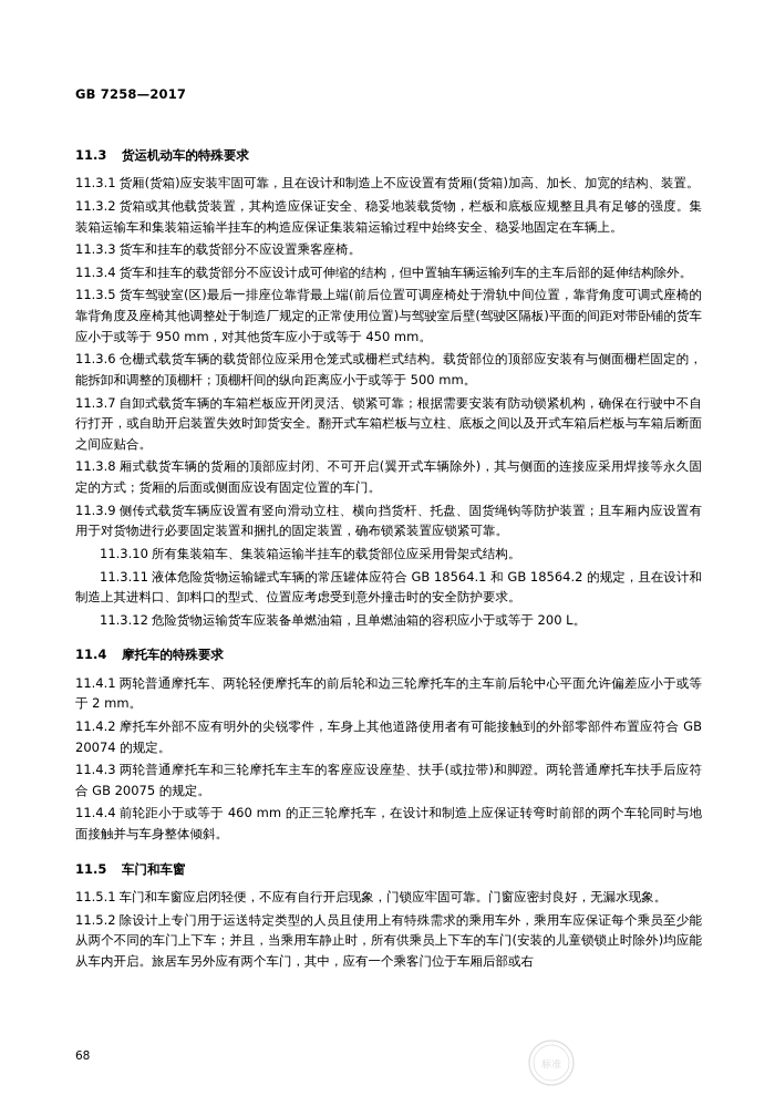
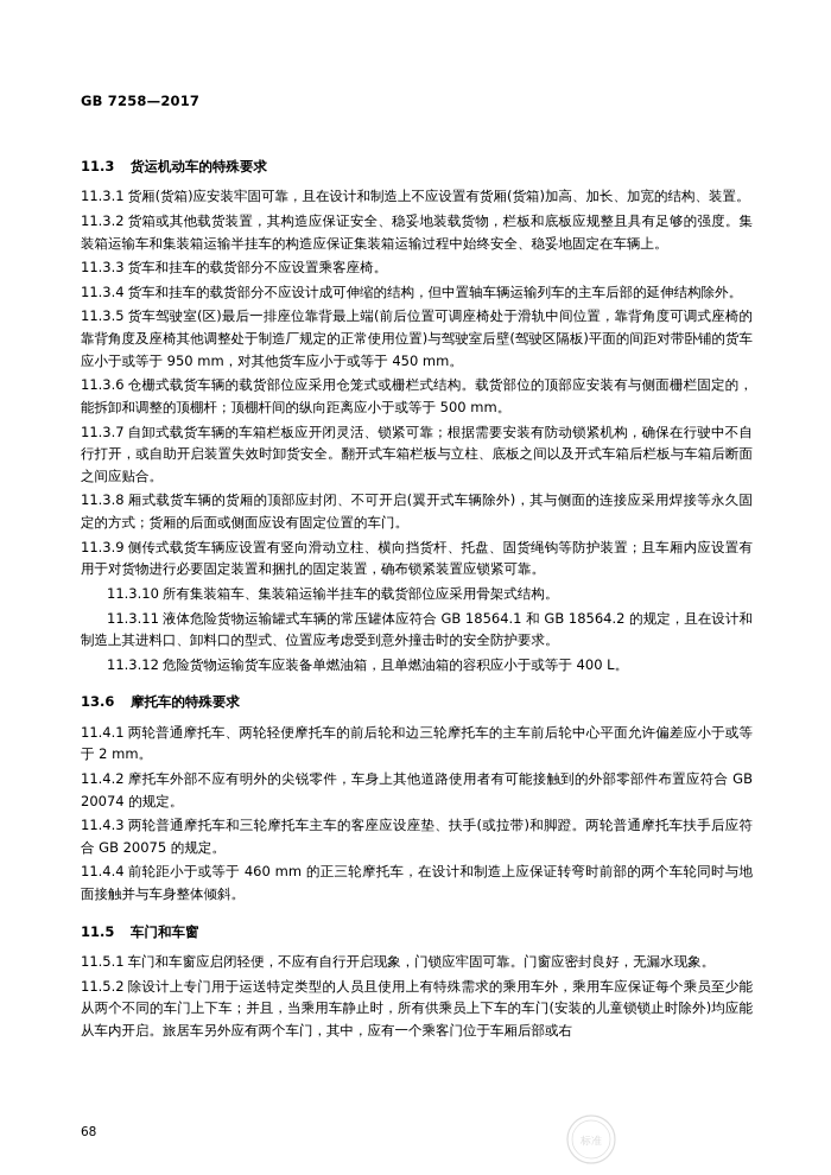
  GB 7258—2017
  11.3 货运机动车的特殊要求
  11.3.1 货厢(货箱)应安装牢固可靠，且在设计和制造上不应设置有货厢(货箱)加高、加长、加宽的结构、装置。
  11.3.2 货箱或其他载货装置，其构造应保证安全、稳妥地装载货物，栏板和底板应规整且具有足够的强度。集装箱运输车和集装箱运输半挂车的构造应保证集装箱运输过程中始终安全、稳妥地固定在车辆上。
  11.3.3 货车和挂车的载货部分不应设置乘客座椅。
  11.3.4 货车和挂车的载货部分不应设计成可伸缩的结构，但中置轴车辆运输列车的主车后部的延伸结构除外。
  11.3.5 货车驾驶室(区)最后一排座位靠背最上端(前后位置可调座椅处于滑轨中间位置，靠背角度可调式座椅的靠背角度及座椅其他调整处于制造厂规定的正常使用位置)与驾驶室后壁(驾驶区隔板)平面的间距对带卧铺的货车应小于或等于 950 mm，对其他货车应小于或等于 450 mm。
  11.3.6 仓栅式载货车辆的载货部位应采用仓笼式或栅栏式结构。载货部位的顶部应安装有与侧面栅栏固定的，能拆卸和调整的顶棚杆；顶棚杆间的纵向距离应小于或等于 500 mm。
  11.3.7 自卸式载货车辆的车箱栏板应开闭灵活、锁紧可靠；根据需要安装有防动锁紧机构，确保在行驶中不自行打开，或自助开启装置失效时卸货安全。翻开式车箱栏板与立柱、底板之间以及开式车箱后栏板与车箱后断面之间应贴合。
  11.3.8 厢式载货车辆的货厢的顶部应封闭、不可开启(翼开式车辆除外)，其与侧面的连接应采用焊接等永久固定的方式；货厢的后面或侧面应设有固定位置的车门。
  11.3.9 侧传式载货车辆应设置有竖向滑动立柱、横向挡货杆、托盘、固货绳钩等防护装置；且车厢内应设置有用于对货物进行必要固定装置和捆扎的固定装置，确布锁紧装置应锁紧可靠。
  11.3.10 所有集装箱车、集装箱运输半挂车的载货部位应采用骨架式结构。
  11.3.11 液体危险货物运输罐式车辆的常压罐体应符合 GB 18564.1 和 GB 18564.2 的规定，且在设计和制造上其进料口、卸料口的型式、位置应考虑受到意外撞击时的安全防护要求。
- 11.3.12 危险货物运输货车应装备单燃油箱，且单燃油箱的容积应小于或等于 200 L。
+ 11.3.12 危险货物运输货车应装备单燃油箱，且单燃油箱的容积应小于或等于 400 L。
- 11.4 摩托车的特殊要求
+ 13.6 摩托车的特殊要求
  11.4.1 两轮普通摩托车、两轮轻便摩托车的前后轮和边三轮摩托车的主车前后轮中心平面允许偏差应小于或等于 2 mm。
  11.4.2 摩托车外部不应有明外的尖锐零件，车身上其他道路使用者有可能接触到的外部零部件布置应符合 GB 20074 的规定。
  11.4.3 两轮普通摩托车和三轮摩托车主车的客座应设座垫、扶手(或拉带)和脚蹬。两轮普通摩托车扶手后应符合 GB 20075 的规定。
  11.4.4 前轮距小于或等于 460 mm 的正三轮摩托车，在设计和制造上应保证转弯时前部的两个车轮同时与地面接触并与车身整体倾斜。
  11.5 车门和车窗
  11.5.1 车门和车窗应启闭轻便，不应有自行开启现象，门锁应牢固可靠。门窗应密封良好，无漏水现象。
  11.5.2 除设计上专门用于运送特定类型的人员且使用上有特殊需求的乘用车外，乘用车应保证每个乘员至少能从两个不同的车门上下车；并且，当乘用车静止时，所有供乘员上下车的车门(安装的儿童锁锁止时除外)均应能从车内开启。旅居车另外应有两个车门，其中，应有一个乘客门位于车厢后部或右
  68
  标准
